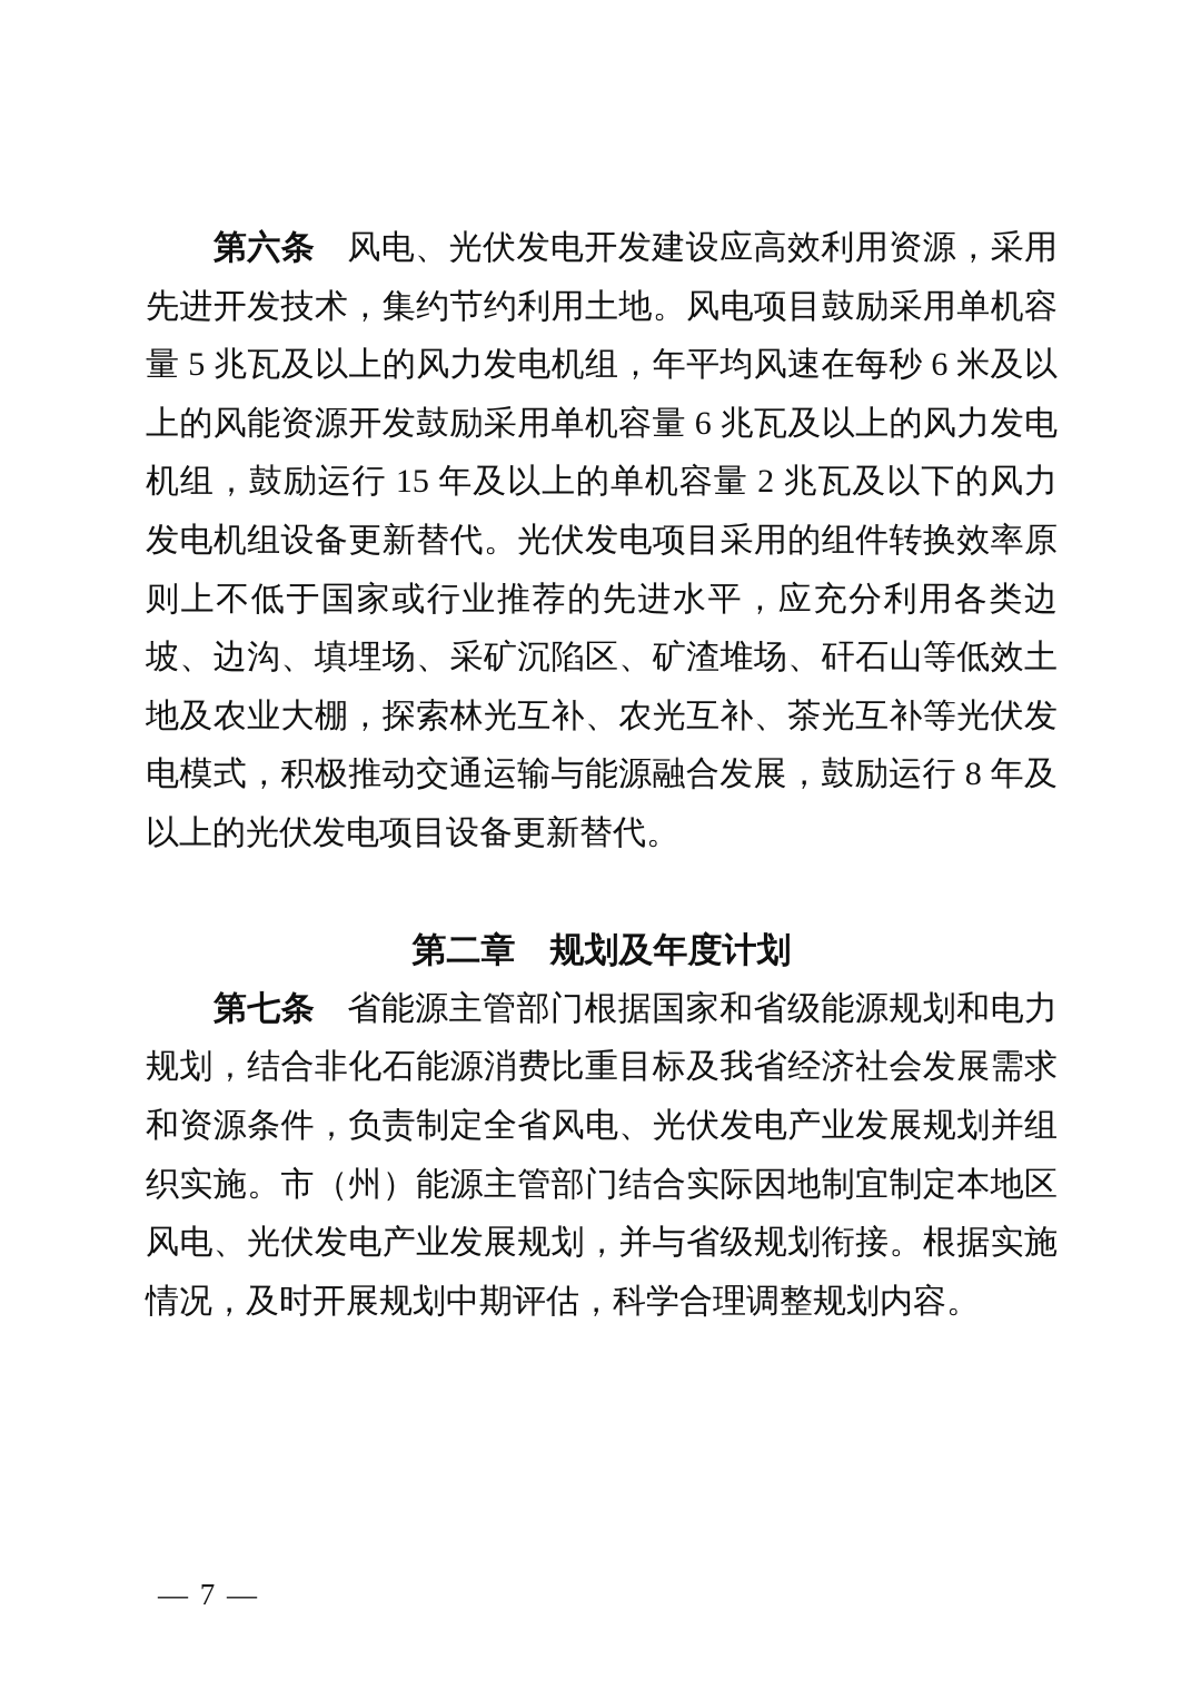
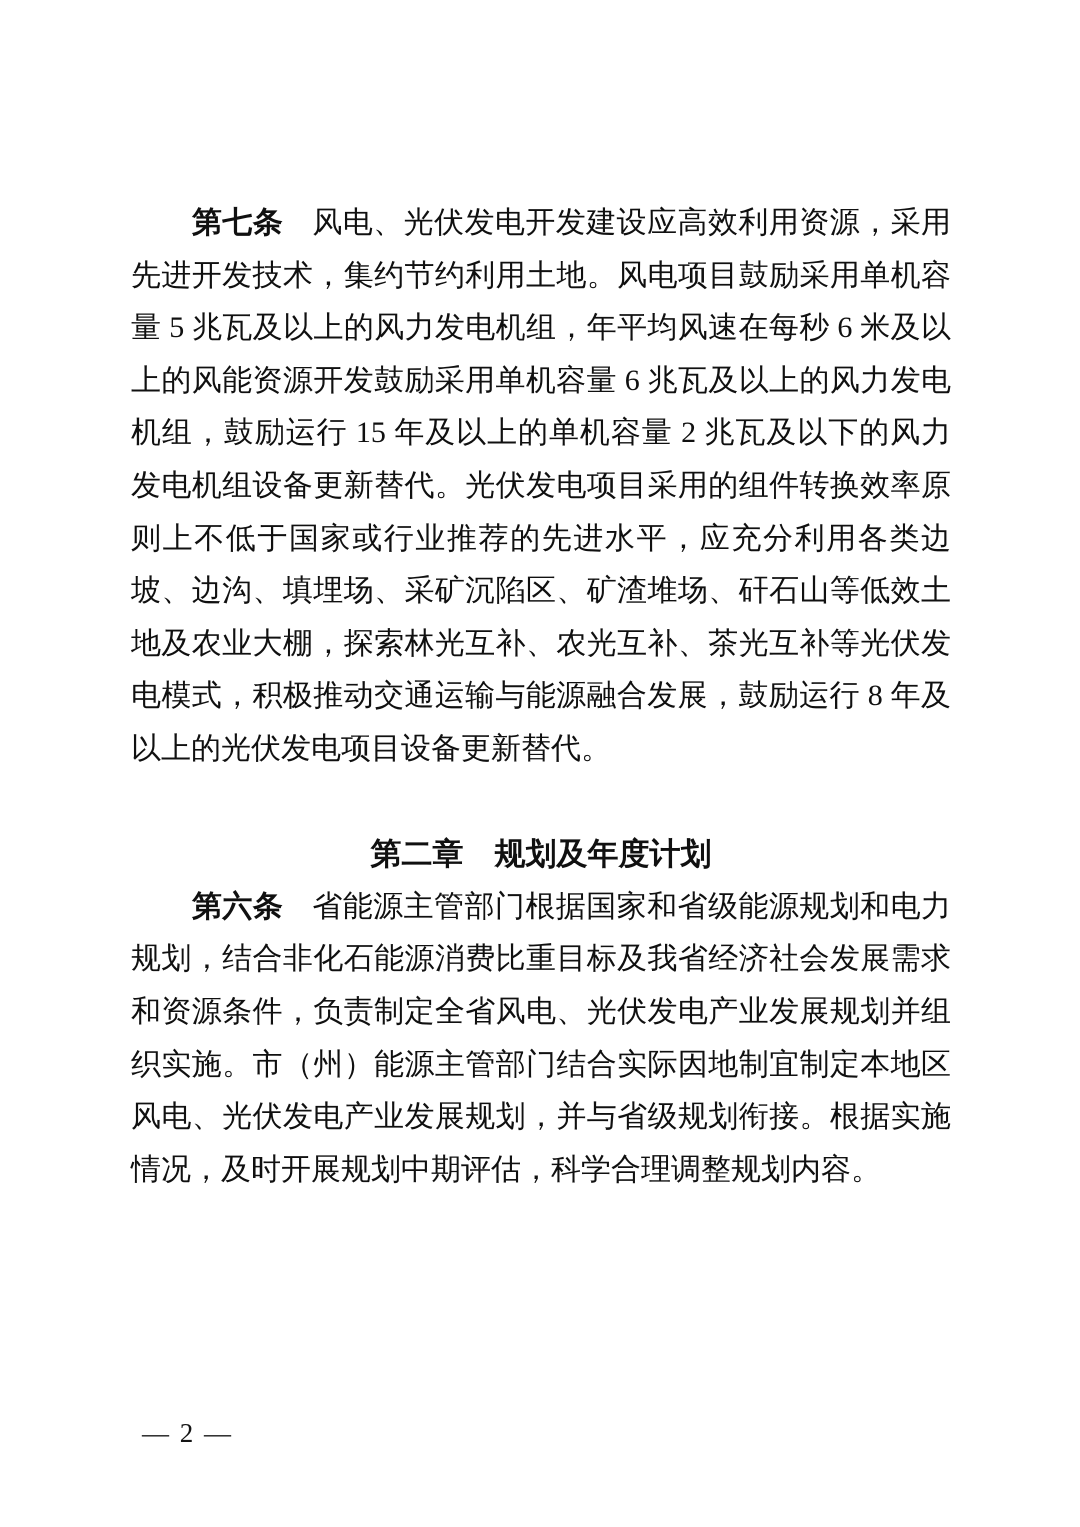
- 第六条 风电、光伏发电开发建设应高效利用资源，采用先进开发技术，集约节约利用土地。风电项目鼓励采用单机容量 5 兆瓦及以上的风力发电机组，年平均风速在每秒 6 米及以上的风能资源开发鼓励采用单机容量 6 兆瓦及以上的风力发电机组，鼓励运行 15 年及以上的单机容量 2 兆瓦及以下的风力发电机组设备更新替代。光伏发电项目采用的组件转换效率原则上不低于国家或行业推荐的先进水平，应充分利用各类边坡、边沟、填埋场、采矿沉陷区、矿渣堆场、矸石山等低效土地及农业大棚，探索林光互补、农光互补、茶光互补等光伏发电模式，积极推动交通运输与能源融合发展，鼓励运行 8 年及以上的光伏发电项目设备更新替代。
+ 第七条 风电、光伏发电开发建设应高效利用资源，采用先进开发技术，集约节约利用土地。风电项目鼓励采用单机容量 5 兆瓦及以上的风力发电机组，年平均风速在每秒 6 米及以上的风能资源开发鼓励采用单机容量 6 兆瓦及以上的风力发电机组，鼓励运行 15 年及以上的单机容量 2 兆瓦及以下的风力发电机组设备更新替代。光伏发电项目采用的组件转换效率原则上不低于国家或行业推荐的先进水平，应充分利用各类边坡、边沟、填埋场、采矿沉陷区、矿渣堆场、矸石山等低效土地及农业大棚，探索林光互补、农光互补、茶光互补等光伏发电模式，积极推动交通运输与能源融合发展，鼓励运行 8 年及以上的光伏发电项目设备更新替代。
  第二章 规划及年度计划
- 第七条 省能源主管部门根据国家和省级能源规划和电力规划，结合非化石能源消费比重目标及我省经济社会发展需求和资源条件，负责制定全省风电、光伏发电产业发展规划并组织实施。市（州）能源主管部门结合实际因地制宜制定本地区风电、光伏发电产业发展规划，并与省级规划衔接。根据实施情况，及时开展规划中期评估，科学合理调整规划内容。
+ 第六条 省能源主管部门根据国家和省级能源规划和电力规划，结合非化石能源消费比重目标及我省经济社会发展需求和资源条件，负责制定全省风电、光伏发电产业发展规划并组织实施。市（州）能源主管部门结合实际因地制宜制定本地区风电、光伏发电产业发展规划，并与省级规划衔接。根据实施情况，及时开展规划中期评估，科学合理调整规划内容。
- — 7 —
+ — 2 —
